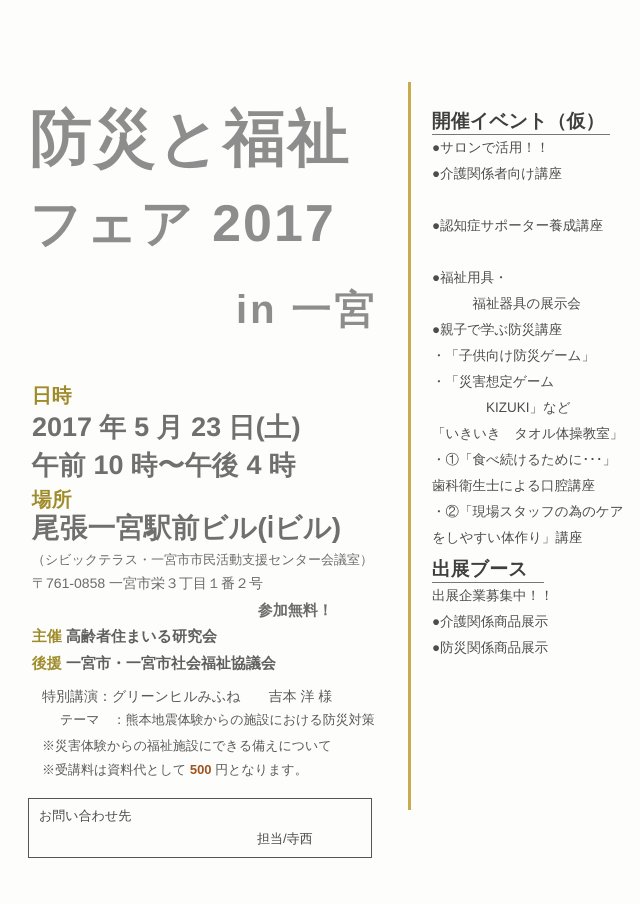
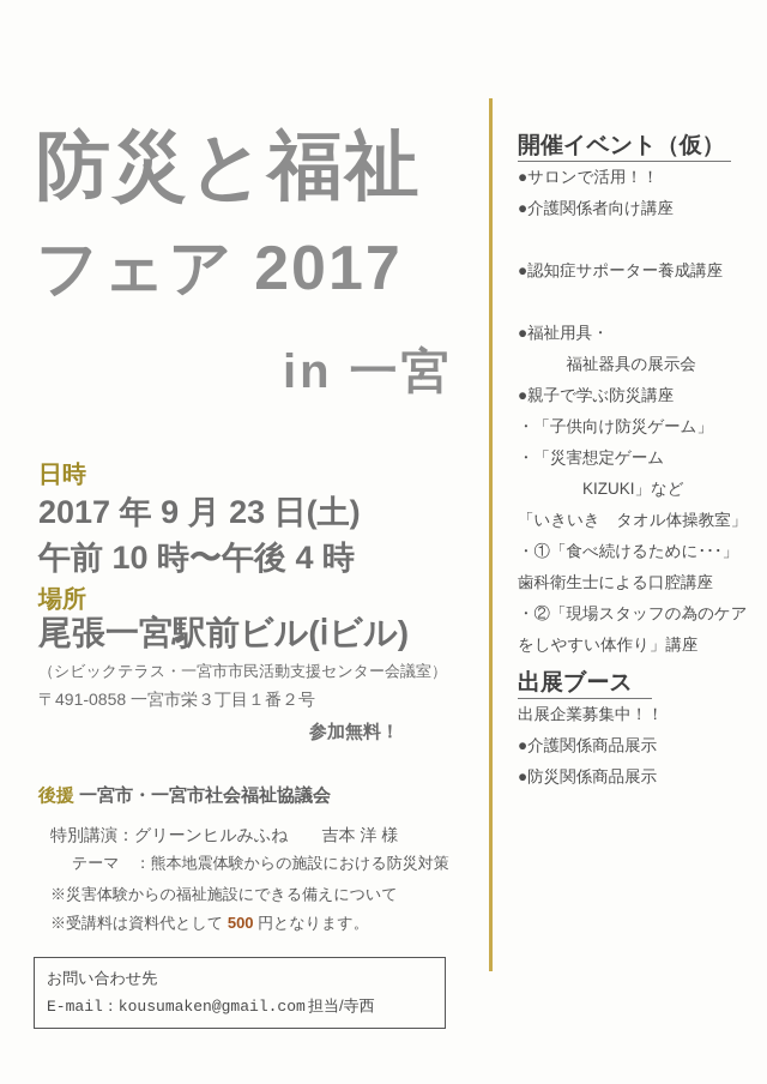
  防災と福祉
  フェア 2017
  in 一宮
  日時
- 2017 年 5 月 23 日(土)
+ 2017 年 9 月 23 日(土)
  午前 10 時〜午後 4 時
  場所
  尾張一宮駅前ビル(ⅰビル)
  （シビックテラス・一宮市市民活動支援センター会議室）
- 〒761-0858 一宮市栄３丁目１番２号
+ 〒491-0858 一宮市栄３丁目１番２号
  参加無料！
- 主催 高齢者住まいる研究会
  後援 一宮市・一宮市社会福祉協議会
  特別講演：グリーンヒルみふね 吉本 洋 様
  テーマ ：熊本地震体験からの施設における防災対策
  ※災害体験からの福祉施設にできる備えについて
  ※受講料は資料代として 500 円となります。
  お問い合わせ先
+ E-mail：kousumaken@gmail.com
  担当/寺西
  開催イベント（仮）
  ●サロンで活用！！
  ●介護関係者向け講座
  ●認知症サポーター養成講座
  ●福祉用具・
  福祉器具の展示会
  ●親子で学ぶ防災講座
  ・「子供向け防災ゲーム」
  ・「災害想定ゲーム
  KIZUKI」など
  「いきいき タオル体操教室」
  ・①「食べ続けるために･･･」
  歯科衛生士による口腔講座
  ・②「現場スタッフの為のケア
  をしやすい体作り」講座
  出展ブース
  出展企業募集中！！
  ●介護関係商品展示
  ●防災関係商品展示
